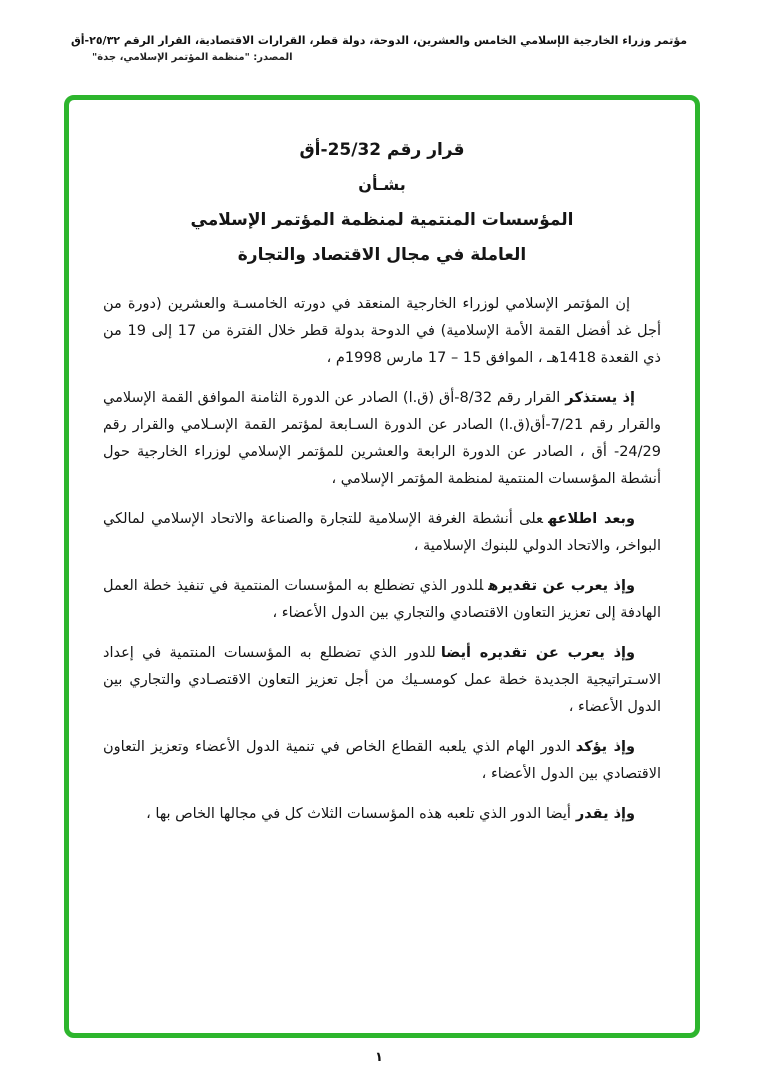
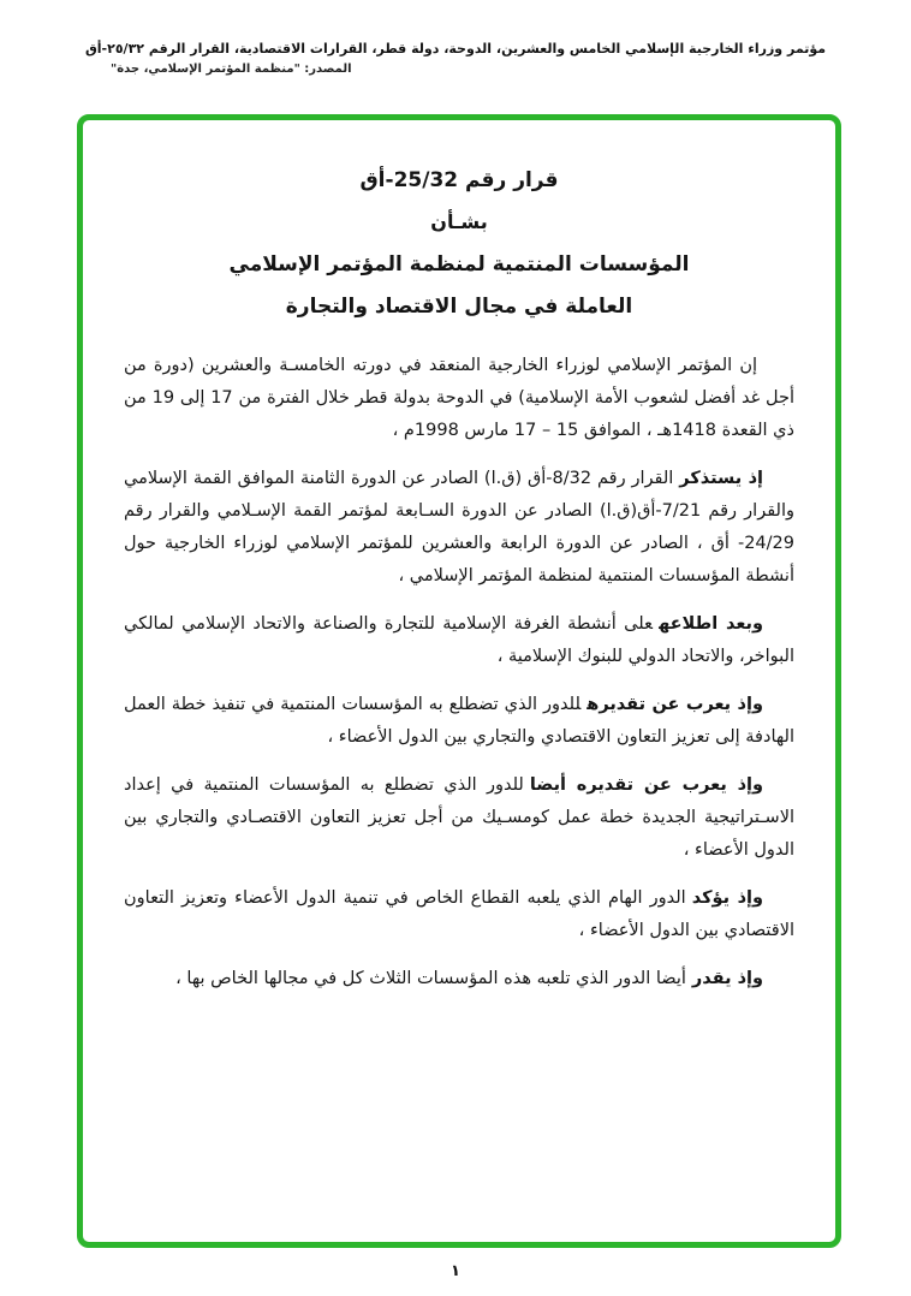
  مؤتمر وزراء الخارجية الإسلامي الخامس والعشرين، الدوحة، دولة قطر، القرارات الاقتصادية، القرار الرقم ٢٥/٣٢-أق
  المصدر: "منظمة المؤتمر الإسلامي، جدة"
  قرار رقم 25/32-أق
  بشـأن
  المؤسسات المنتمية لمنظمة المؤتمر الإسلامي
  العاملة في مجال الاقتصاد والتجارة
- إن المؤتمر الإسلامي لوزراء الخارجية المنعقد في دورته الخامسـة والعشرين (دورة من أجل غد أفضل القمة الأمة الإسلامية) في الدوحة بدولة قطر خلال الفترة من 17 إلى 19 من ذي القعدة 1418هـ ، الموافق 15 – 17 مارس 1998م ،
+ إن المؤتمر الإسلامي لوزراء الخارجية المنعقد في دورته الخامسـة والعشرين (دورة من أجل غد أفضل لشعوب الأمة الإسلامية) في الدوحة بدولة قطر خلال الفترة من 17 إلى 19 من ذي القعدة 1418هـ ، الموافق 15 – 17 مارس 1998م ،
  إذ يستذكرالقرار رقم 8/32-أق (ق.ا) الصادر عن الدورة الثامنة الموافق القمة الإسلامي والقرار رقم 7/21-أق(ق.ا) الصادر عن الدورة السـابعة لمؤتمر القمة الإسـلامي والقرار رقم 24/29- أق ، الصادر عن الدورة الرابعة والعشرين للمؤتمر الإسلامي لوزراء الخارجية حول أنشطة المؤسسات المنتمية لمنظمة المؤتمر الإسلامي ،
  وبعد اطلاعهعلى أنشطة الغرفة الإسلامية للتجارة والصناعة والاتحاد الإسلامي لمالكي البواخر، والاتحاد الدولي للبنوك الإسلامية ،
  وإذ يعرب عن تقديرهللدور الذي تضطلع به المؤسسات المنتمية في تنفيذ خطة العمل الهادفة إلى تعزيز التعاون الاقتصادي والتجاري بين الدول الأعضاء ،
  وإذ يعرب عن تقديره أيضاللدور الذي تضطلع به المؤسسات المنتمية في إعداد الاسـتراتيجية الجديدة خطة عمل كومسـيك من أجل تعزيز التعاون الاقتصـادي والتجاري بين الدول الأعضاء ،
  وإذ يؤكدالدور الهام الذي يلعبه القطاع الخاص في تنمية الدول الأعضاء وتعزيز التعاون الاقتصادي بين الدول الأعضاء ،
  وإذ يقدرأيضا الدور الذي تلعبه هذه المؤسسات الثلاث كل في مجالها الخاص بها ،
  ١
